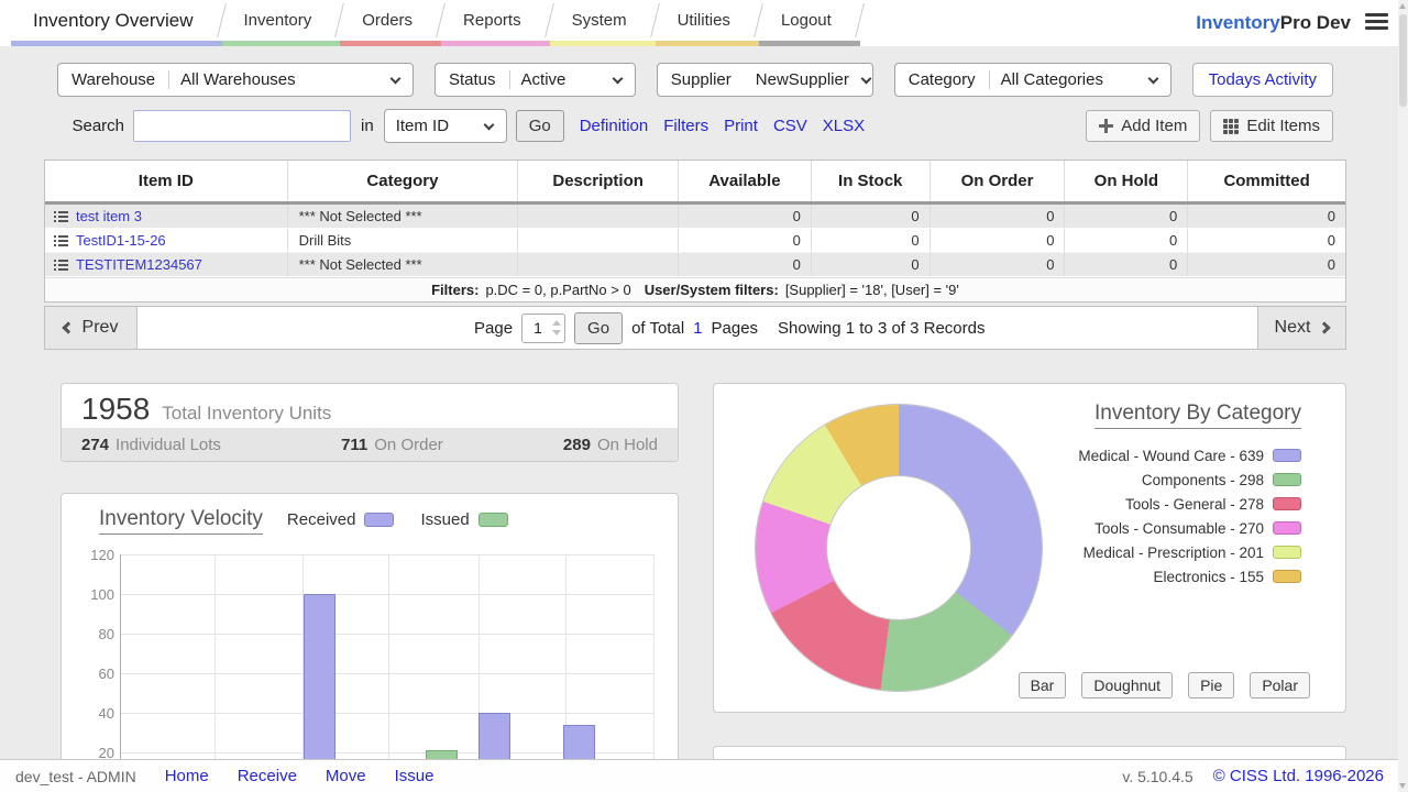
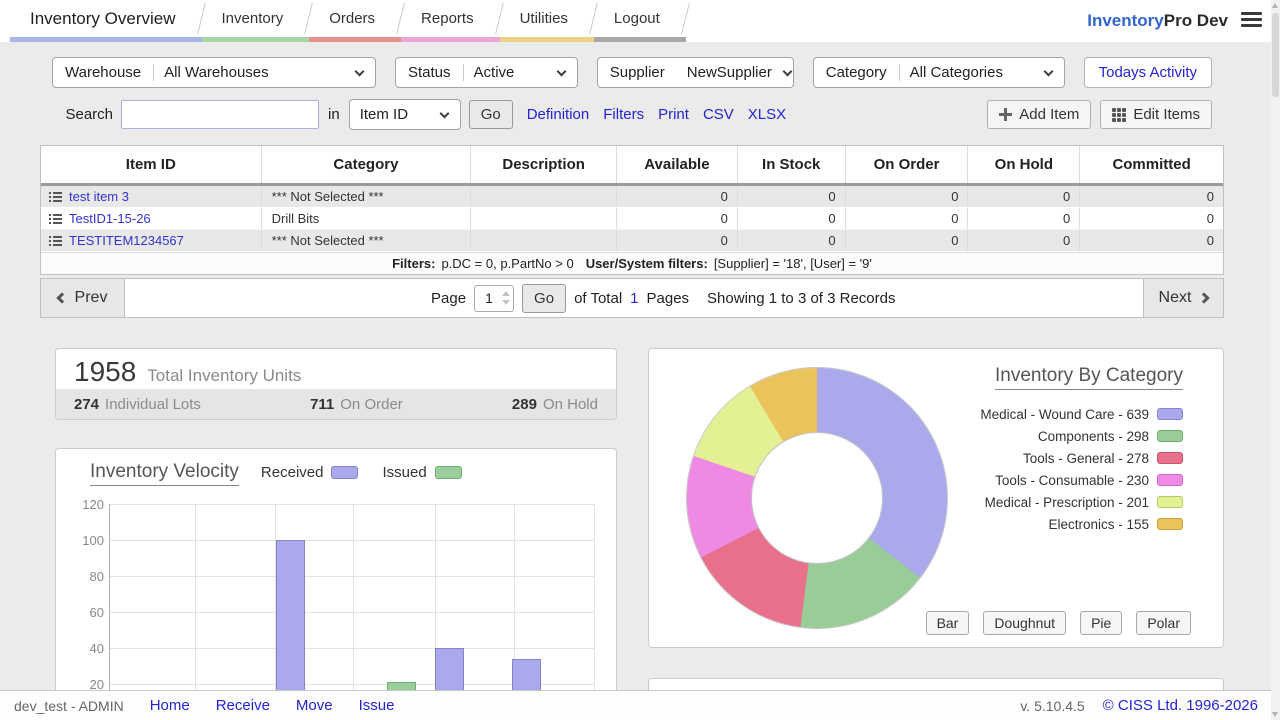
  Inventory Overview
  Inventory
  Orders
  Reports
- System
  Utilities
  Logout
  Inventory
  Pro Dev
  Warehouse
  All Warehouses
  Status
  Active
  Supplier
  NewSupplier
  Category
  All Categories
  Todays Activity
  Search
  in
  Item ID
  Go
  Definition
  Filters
  Print
  CSV
  XLSX
  Add Item
  Edit Items
  Item ID
  Category
  Description
  Available
  In Stock
  On Order
  On Hold
  Committed
  test item 3
  *** Not Selected ***
  0
  0
  0
  0
  0
  TestID1-15-26
  Drill Bits
  0
  0
  0
  0
  0
  TESTITEM1234567
  *** Not Selected ***
  0
  0
  0
  0
  0
  Filters:
  p.DC = 0, p.PartNo > 0
  User/System filters:
  [Supplier] = '18', [User] = '9'
  Prev
  Page
  1
  Go
  of Total
  1
  Pages
  Showing 1 to 3 of 3 Records
  Next
  1958
  Total Inventory Units
  274
  Individual Lots
  711
  On Order
  289
  On Hold
  Inventory Velocity
  Received
  Issued
  120
  100
  80
  60
  40
  20
  Inventory By Category
  Medical - Wound Care - 639
  Components - 298
  Tools - General - 278
- Tools - Consumable - 270
+ Tools - Consumable - 230
  Medical - Prescription - 201
  Electronics - 155
  Bar
  Doughnut
  Pie
  Polar
  dev_test - ADMIN
  Home
  Receive
  Move
  Issue
  v. 5.10.4.5
  © CISS Ltd. 1996-2026
